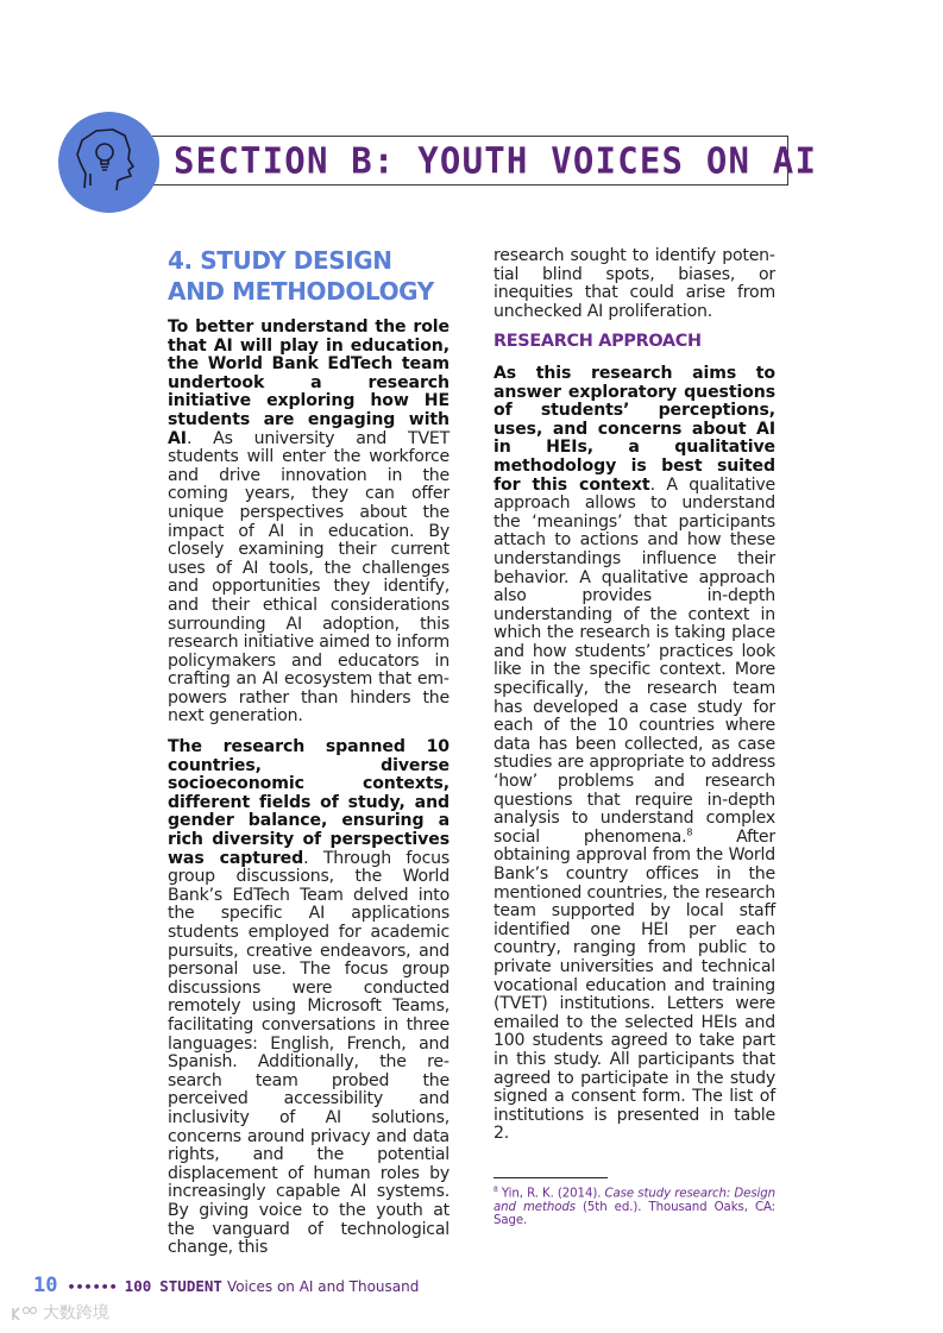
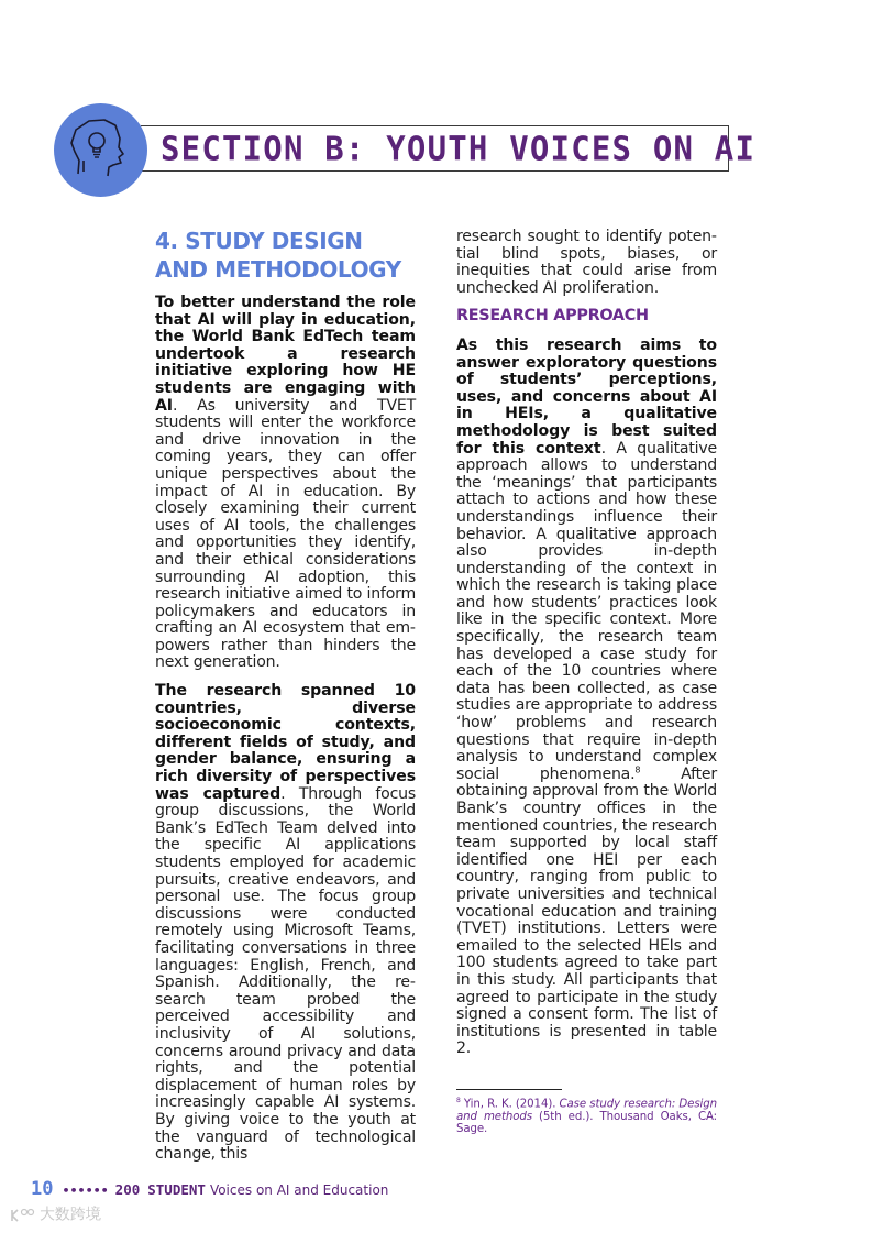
  SECTION B: YOUTH VOICES ON AI
  4. STUDY DESIGN AND METHODOLOGY
  To better understand the role that AI will play in education, the World Bank EdTech team under­took a research initiative explor­ing how HE students are engag­ing with AI. As university and TVET students will enter the workforce and drive innovation in the coming years, they can offer unique per­spectives about the impact of AI in education. By closely examining their current uses of AI tools, the challenges and opportunities they identify, and their ethical consid­erations surrounding AI adoption, this research initiative aimed to in­form policymakers and educators in crafting an AI ecosystem that em­powers rather than hinders the next generation.
  The research spanned 10 coun­tries, diverse socioeconomic con­texts, different fields of study, and gender balance, ensuring a rich diversity of perspectives was captured. Through focus group discussions, the World Bank’s Ed­Tech Team delved into the specific AI applications students employed for academic pursuits, creative en­deavors, and personal use. The focus group discussions were con­ducted remotely using Microsoft Teams, facilitating conversations in three languages: English, French, and Spanish. Additionally, the re­search team probed the perceived accessibility and inclusivity of AI solutions, concerns around privacy and data rights, and the potential displacement of human roles by increasingly capable AI systems. By giving voice to the youth at the van­guard of technological change, this
  research sought to identify poten­tial blind spots, biases, or inequities that could arise from unchecked AI proliferation.
  RESEARCH APPROACH
  As this research aims to answer exploratory questions of stu­dents’ perceptions, uses, and concerns about AI in HEIs, a qual­itative methodology is best suit­ed for this context. A qualitative approach allows to understand the ‘meanings’ that participants attach to actions and how these under­standings influence their behavior. A qualitative approach also pro­vides in-depth understanding of the context in which the research is tak­ing place and how students’ prac­tices look like in the specific con­text. More specifically, the research team has developed a case study for each of the 10 countries where data has been collected, as case studies are appropriate to address ‘how’ problems and research ques­tions that require in-depth analysis to understand complex social phe­nomena.8 After obtaining approval from the World Bank’s country offic­es in the mentioned countries, the research team supported by local staff identified one HEI per each country, ranging from public to pri­vate universities and technical voca­tional education and training (TVET) institutions. Letters were emailed to the selected HEIs and 100 students agreed to take part in this study. All participants that agreed to partici­pate in the study signed a consent form. The list of institutions is pre­sented in table 2.
  Yin, R. K. (2014). Case study research: Design and methods (5th ed.). Thousand Oaks, CA: Sage.
  10
  ••••••
- 100
+ 200
  STUDENT
- Voices on AI and Thousand
+ Voices on AI and Education
  大数跨境
